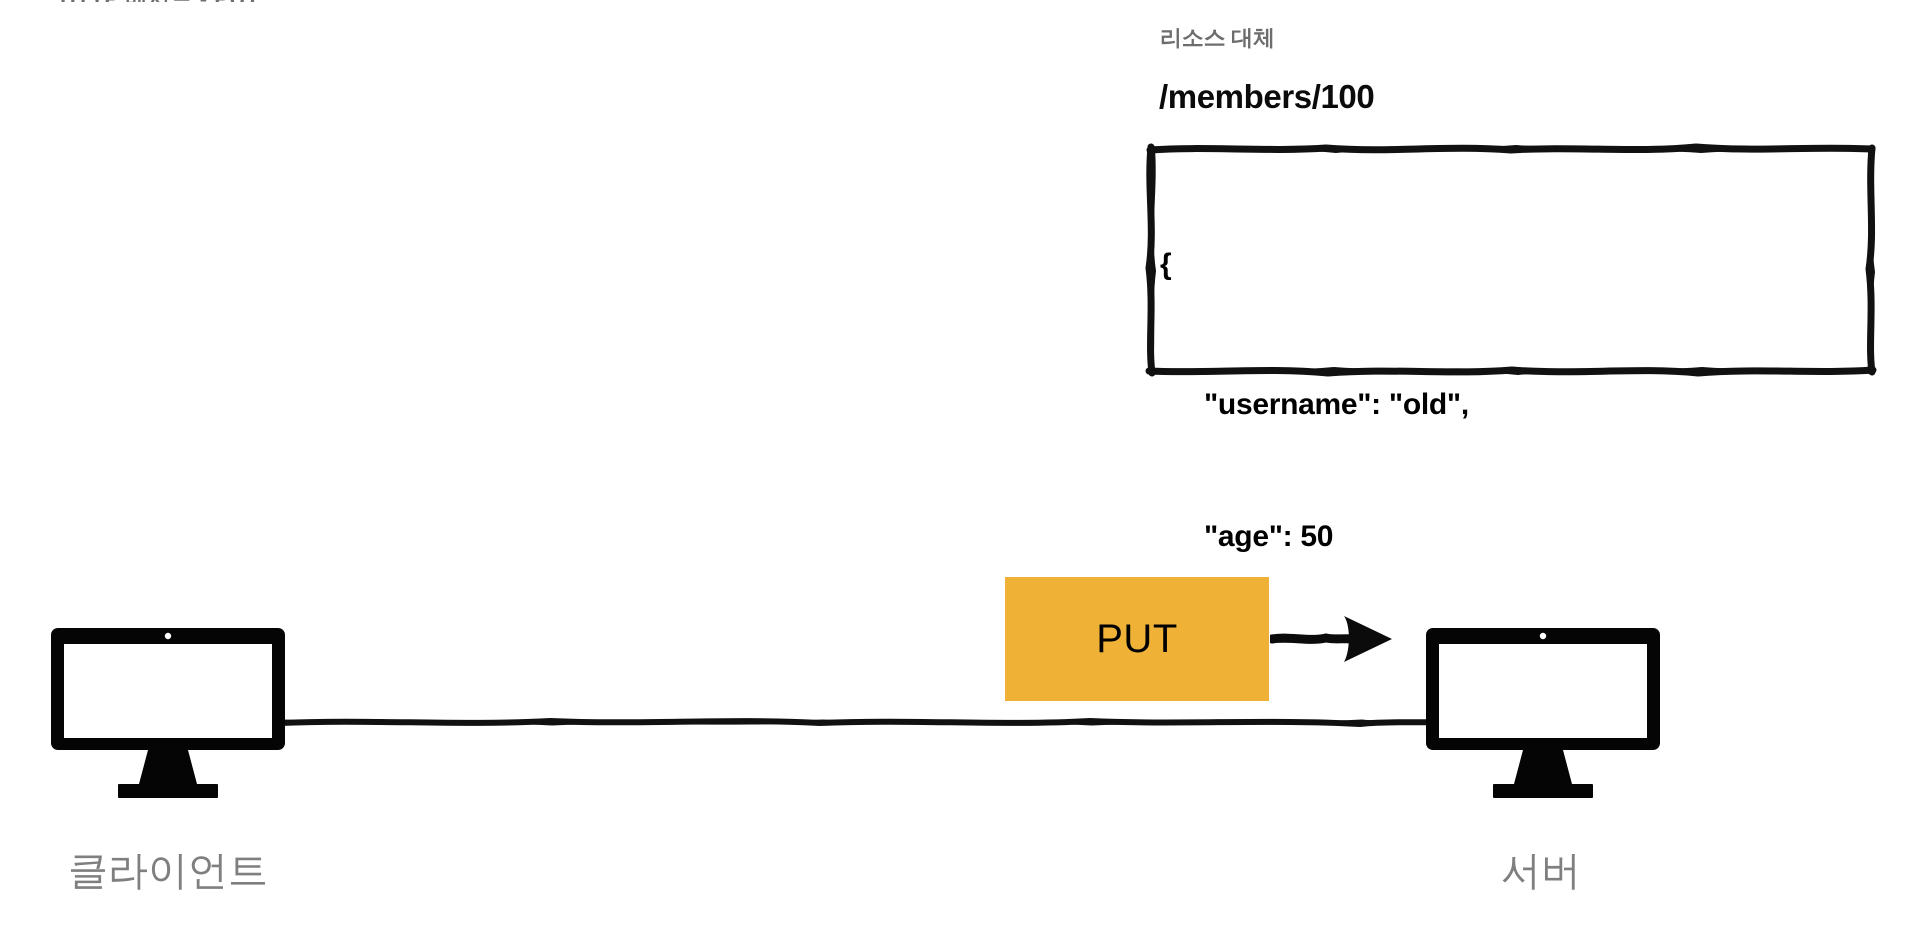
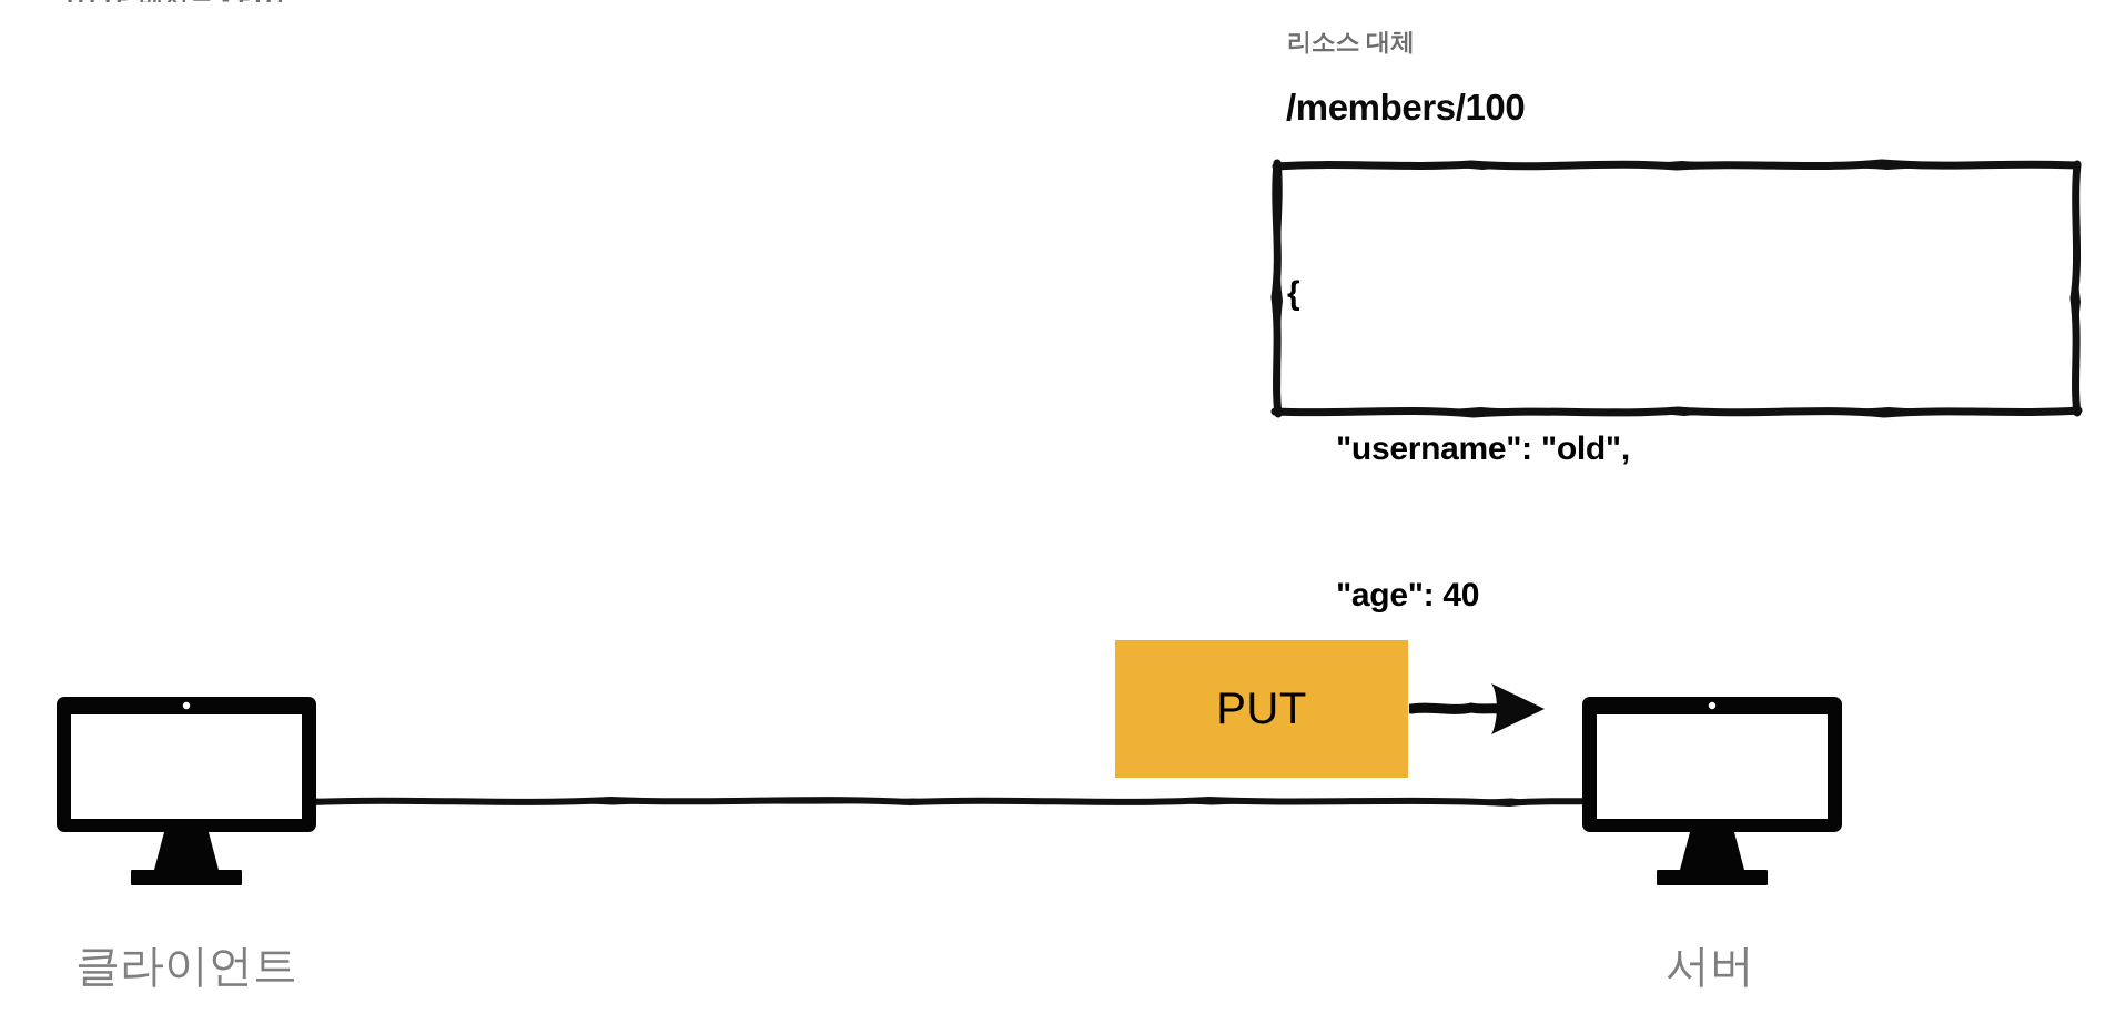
  리소스 대체
  /members/100
  {
  "username": "old",
- "age": 50
+ "age": 40
  클라이언트
  PUT
  서버
